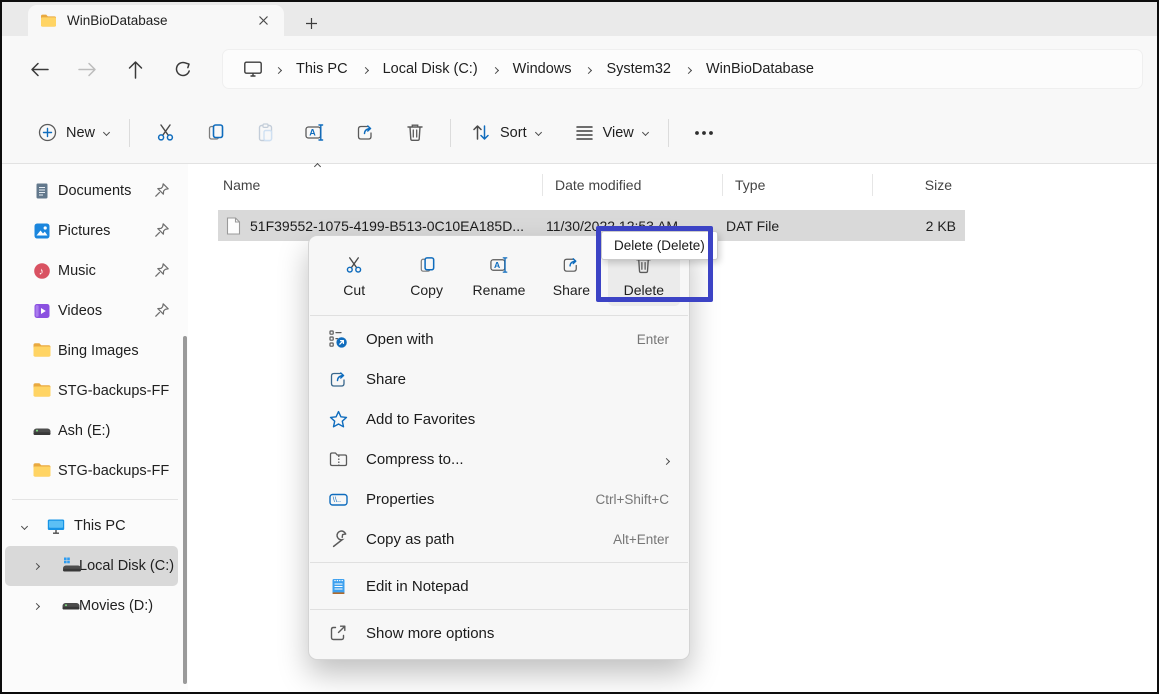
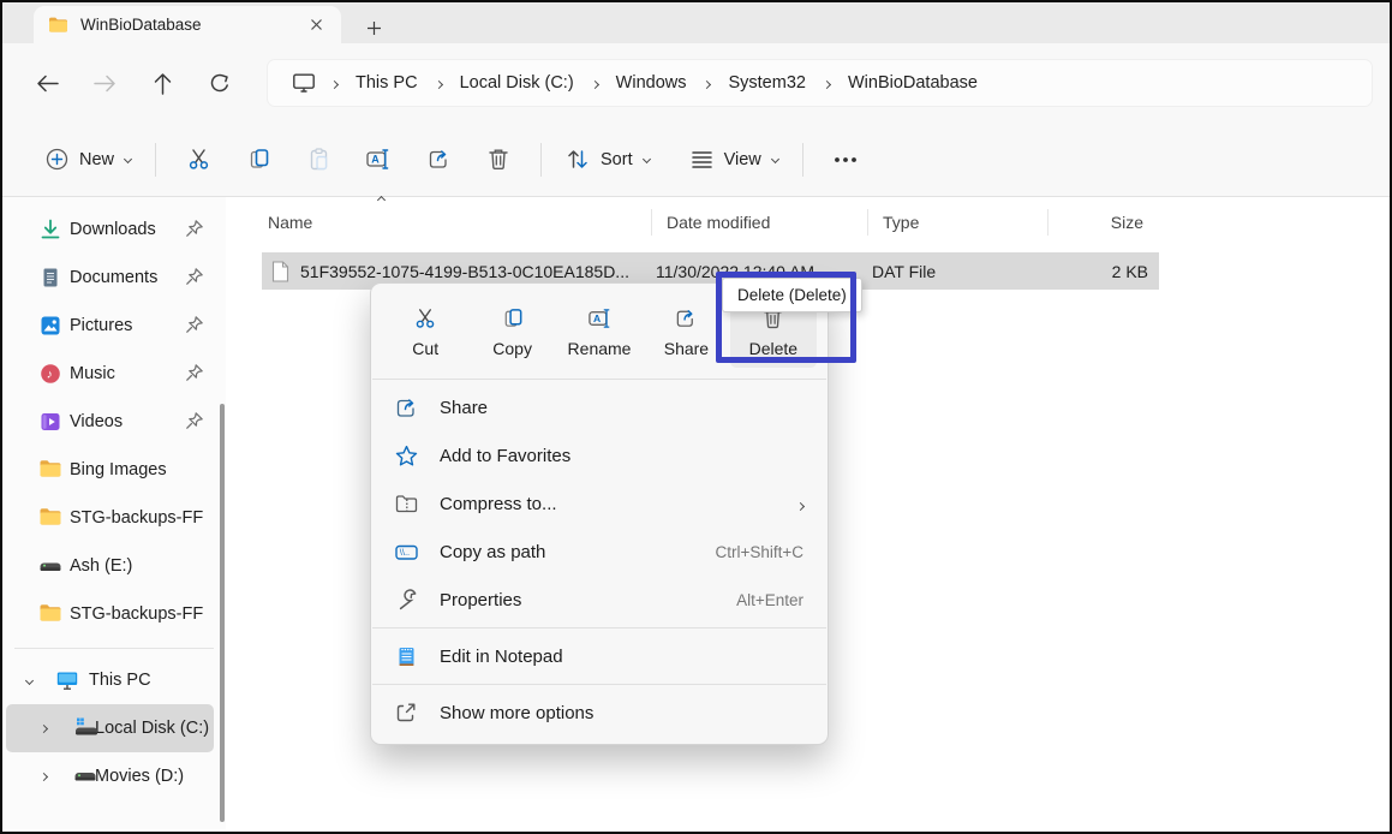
  WinBioDatabase
  This PC
  Local Disk (C:)
  Windows
  System32
  WinBioDatabase
  New
  A
  Sort
  View
+ Downloads
  Documents
  Pictures
  ♪
  Music
  Videos
  Bing Images
  STG-backups-FF
  Ash (E:)
  STG-backups-FF
  This PC
  Local Disk (C:)
  Movies (D:)
  Name
  Date modified
  Type
  Size
  51F39552-1075-4199-B513-0C10EA185D...
- 11/30/2022 12:53 AM
+ 11/30/2022 12:40 AM
  DAT File
  2 KB
  Cut
  Copy
  A
  Rename
  Share
  Delete
- Open with
- Enter
  Share
  Add to Favorites
  Compress to...
  \\..
- Properties
+ Copy as path
  Ctrl+Shift+C
- Copy as path
+ Properties
  Alt+Enter
  Edit in Notepad
  Show more options
  Delete (Delete)
